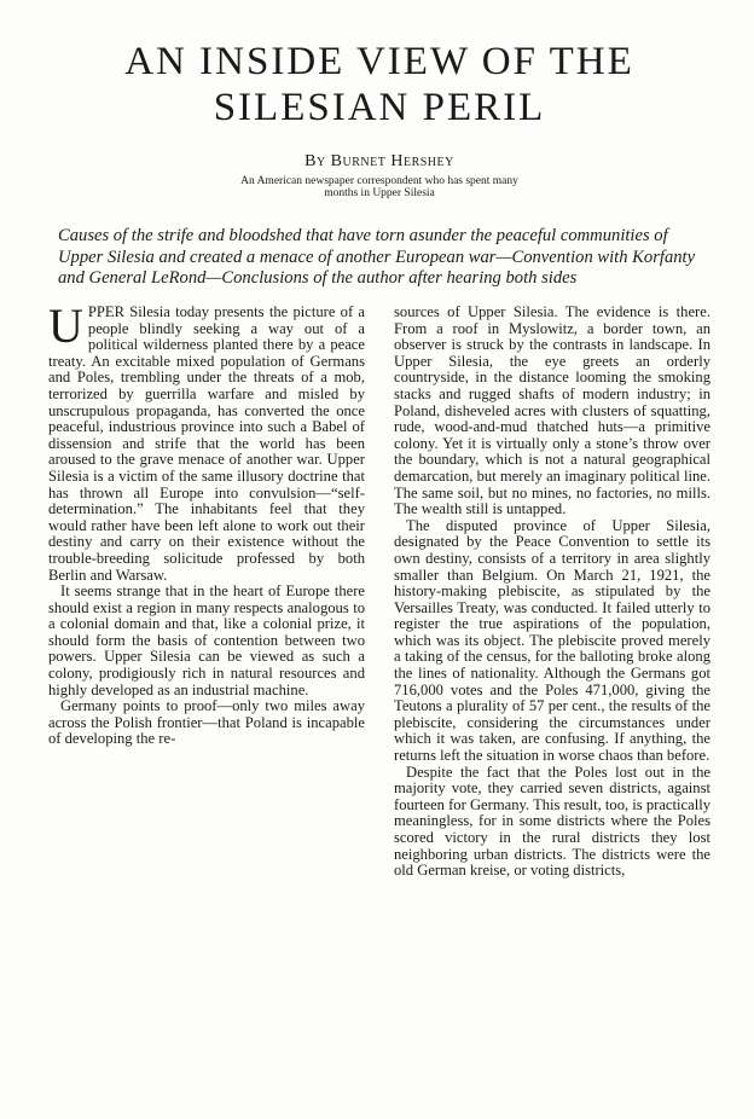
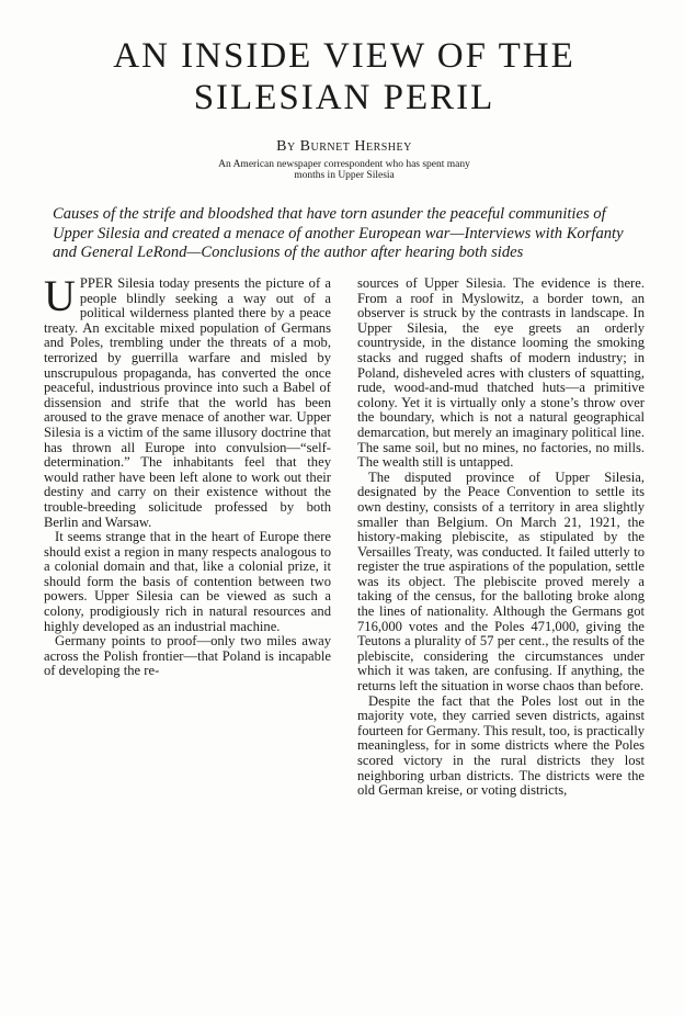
  AN INSIDE VIEW OF THE
  SILESIAN PERIL
  By Burnet Hershey
  An American newspaper correspondent who has spent many months in Upper Silesia
- Causes of the strife and bloodshed that have torn asunder the peaceful communities of Upper Silesia and created a menace of another European war—Convention with Korfanty and General LeRond—Conclusions of the author after hearing both sides
+ Causes of the strife and bloodshed that have torn asunder the peaceful communities of Upper Silesia and created a menace of another European war—Interviews with Korfanty and General LeRond—Conclusions of the author after hearing both sides
  U
  PPER Silesia today presents the picture of a people blindly seeking a way out of a political wilderness planted there by a peace treaty. An excitable mixed population of Germans and Poles, trembling under the threats of a mob, terrorized by guerrilla warfare and misled by unscrupulous propaganda, has converted the once peaceful, industrious province into such a Babel of dissension and strife that the world has been aroused to the grave menace of another war. Upper Silesia is a victim of the same illusory doctrine that has thrown all Europe into convulsion—“self-determination.” The inhabitants feel that they would rather have been left alone to work out their destiny and carry on their existence without the trouble-breeding solicitude professed by both Berlin and Warsaw.
  It seems strange that in the heart of Europe there should exist a region in many respects analogous to a colonial domain and that, like a colonial prize, it should form the basis of contention between two powers. Upper Silesia can be viewed as such a colony, prodigiously rich in natural resources and highly developed as an industrial machine.
  Germany points to proof—only two miles away across the Polish frontier—that Poland is incapable of developing the re-
  sources of Upper Silesia. The evidence is there. From a roof in Myslowitz, a border town, an observer is struck by the contrasts in landscape. In Upper Silesia, the eye greets an orderly countryside, in the distance looming the smoking stacks and rugged shafts of modern industry; in Poland, disheveled acres with clusters of squatting, rude, wood-and-mud thatched huts—a primitive colony. Yet it is virtually only a stone’s throw over the boundary, which is not a natural geographical demarcation, but merely an imaginary political line. The same soil, but no mines, no factories, no mills. The wealth still is untapped.
- The disputed province of Upper Silesia, designated by the Peace Convention to settle its own destiny, consists of a territory in area slightly smaller than Belgium. On March 21, 1921, the history-making plebiscite, as stipulated by the Versailles Treaty, was conducted. It failed utterly to register the true aspirations of the population, which was its object. The plebiscite proved merely a taking of the census, for the balloting broke along the lines of nationality. Although the Germans got 716,000 votes and the Poles 471,000, giving the Teutons a plurality of 57 per cent., the results of the plebiscite, considering the circumstances under which it was taken, are confusing. If anything, the returns left the situation in worse chaos than before.
+ The disputed province of Upper Silesia, designated by the Peace Convention to settle its own destiny, consists of a territory in area slightly smaller than Belgium. On March 21, 1921, the history-making plebiscite, as stipulated by the Versailles Treaty, was conducted. It failed utterly to register the true aspirations of the population, settle was its object. The plebiscite proved merely a taking of the census, for the balloting broke along the lines of nationality. Although the Germans got 716,000 votes and the Poles 471,000, giving the Teutons a plurality of 57 per cent., the results of the plebiscite, considering the circumstances under which it was taken, are confusing. If anything, the returns left the situation in worse chaos than before.
  Despite the fact that the Poles lost out in the majority vote, they carried seven districts, against fourteen for Germany. This result, too, is practically meaningless, for in some districts where the Poles scored victory in the rural districts they lost neighboring urban districts. The districts were the old German kreise, or voting districts,
